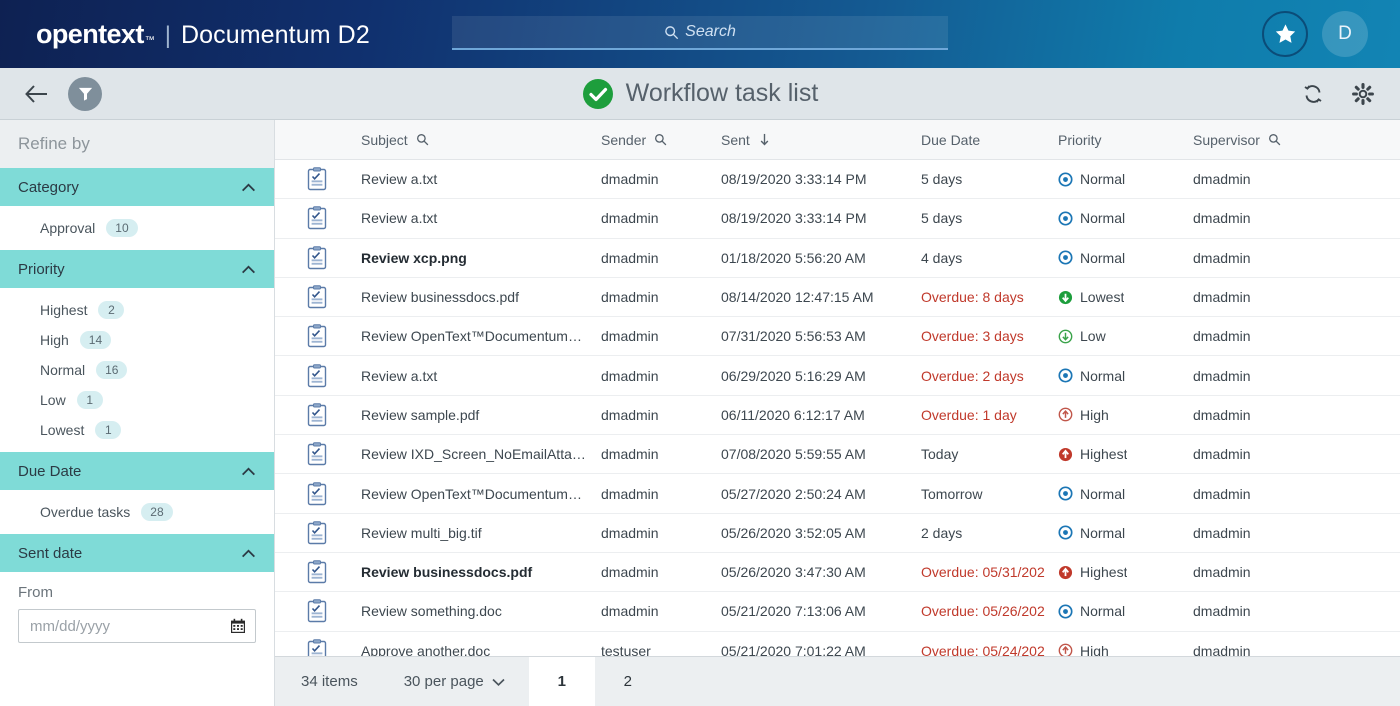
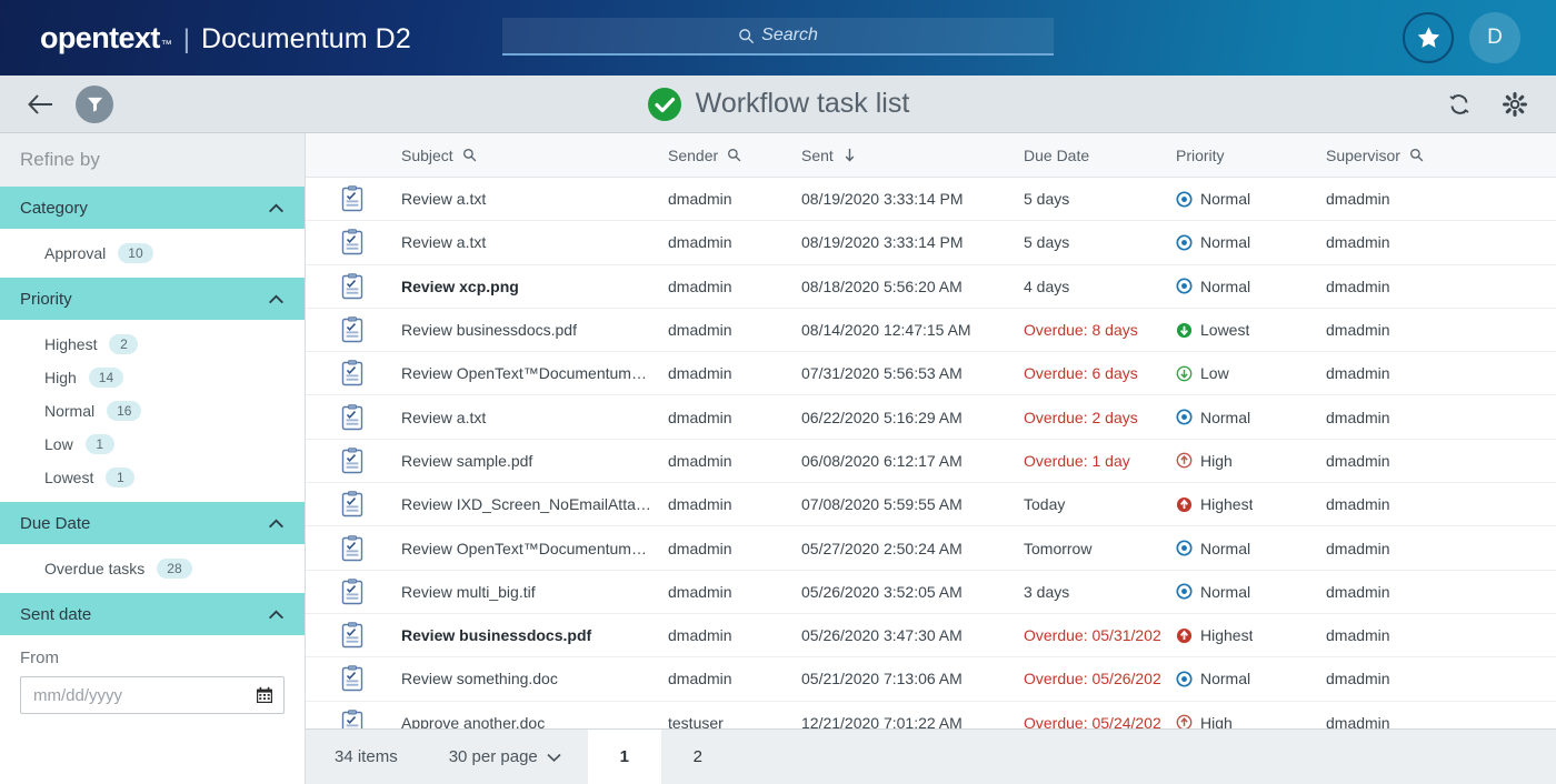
  opentext
  ™
  |
  Documentum D2
  Search
  D
  Workflow task list
  Refine by
  Category
  Approval
  10
  Priority
  Highest
  2
  High
  14
  Normal
  16
  Low
  1
  Lowest
  1
  Due Date
  Overdue tasks
  28
  Sent date
  From
  mm/dd/yyyy
  Subject
  Sender
  Sent
  Due Date
  Priority
  Supervisor
  Review a.txt
  dmadmin
  08/19/2020 3:33:14 PM
  5 days
  Normal
  dmadmin
  Review a.txt
  dmadmin
  08/19/2020 3:33:14 PM
  5 days
  Normal
  dmadmin
  Review xcp.png
  dmadmin
- 01/18/2020 5:56:20 AM
+ 08/18/2020 5:56:20 AM
  4 days
  Normal
  dmadmin
  Review businessdocs.pdf
  dmadmin
  08/14/2020 12:47:15 AM
  Overdue: 8 days
  Lowest
  dmadmin
  Review OpenText™Documentum…
  dmadmin
  07/31/2020 5:56:53 AM
- Overdue: 3 days
+ Overdue: 6 days
  Low
  dmadmin
  Review a.txt
  dmadmin
- 06/29/2020 5:16:29 AM
+ 06/22/2020 5:16:29 AM
  Overdue: 2 days
  Normal
  dmadmin
  Review sample.pdf
  dmadmin
- 06/11/2020 6:12:17 AM
+ 06/08/2020 6:12:17 AM
  Overdue: 1 day
  High
  dmadmin
  Review IXD_Screen_NoEmailAtta…
  dmadmin
  07/08/2020 5:59:55 AM
  Today
  Highest
  dmadmin
  Review OpenText™Documentum…
  dmadmin
  05/27/2020 2:50:24 AM
  Tomorrow
  Normal
  dmadmin
  Review multi_big.tif
  dmadmin
  05/26/2020 3:52:05 AM
- 2 days
+ 3 days
  Normal
  dmadmin
  Review businessdocs.pdf
  dmadmin
  05/26/2020 3:47:30 AM
  Overdue: 05/31/202
  Highest
  dmadmin
  Review something.doc
  dmadmin
  05/21/2020 7:13:06 AM
  Overdue: 05/26/202
  Normal
  dmadmin
  Approve another.doc
  testuser
- 05/21/2020 7:01:22 AM
+ 12/21/2020 7:01:22 AM
  Overdue: 05/24/202
  High
  dmadmin
  34 items
  30 per page
  1
  2
